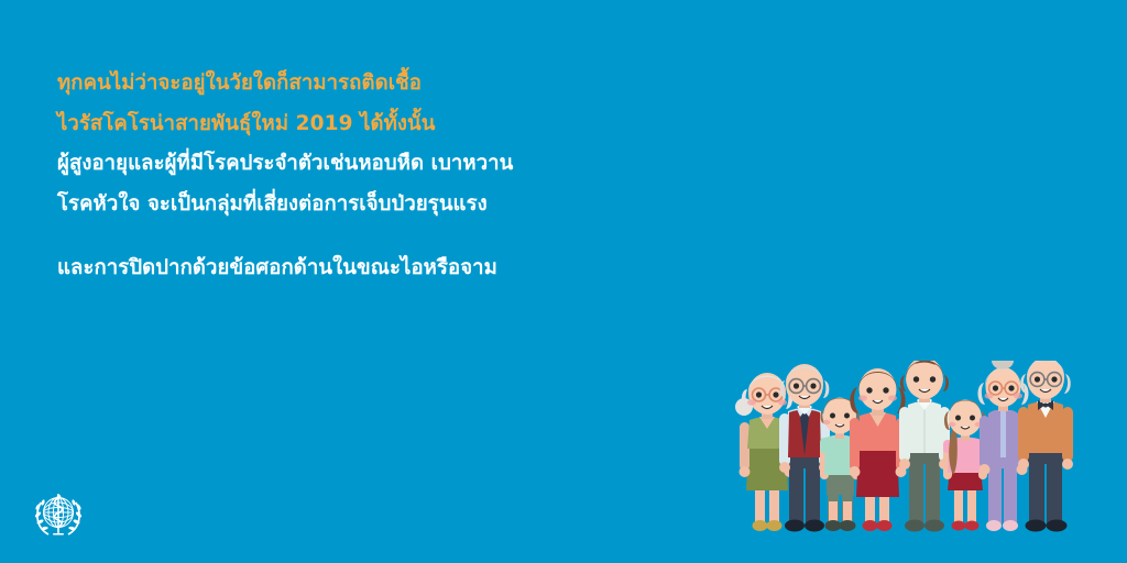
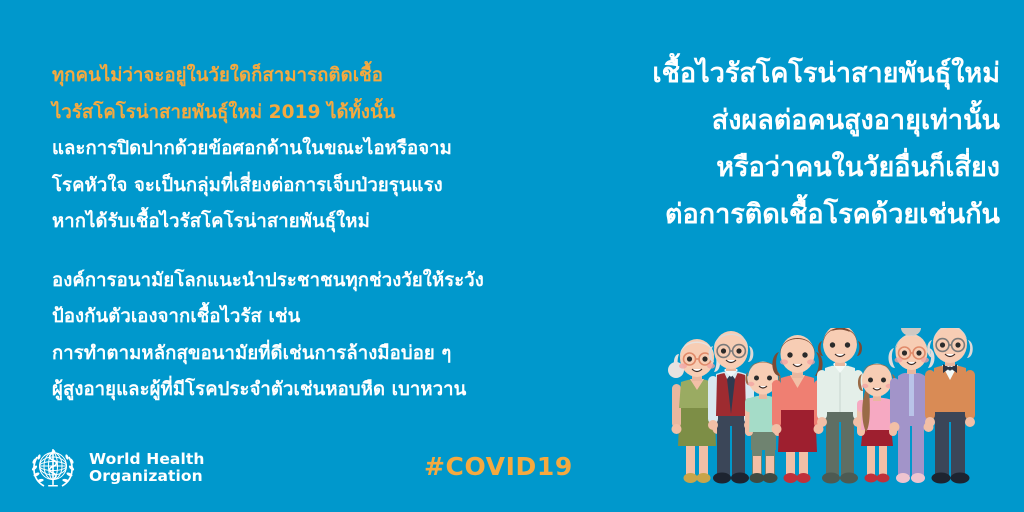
  ทุกคนไม่ว่าจะอยู่ในวัยใดก็สามารถติดเชื้อ
  ไวรัสโคโรน่าสายพันธุ์ใหม่ 2019 ได้ทั้งนั้น
- ผู้สูงอายุและผู้ที่มีโรคประจำตัวเช่นหอบหืด เบาหวาน
+ และการปิดปากด้วยข้อศอกด้านในขณะไอหรือจาม
  โรคหัวใจ จะเป็นกลุ่มที่เสี่ยงต่อการเจ็บป่วยรุนแรง
+ หากได้รับเชื้อไวรัสโคโรน่าสายพันธุ์ใหม่
+ องค์การอนามัยโลกแนะนำประชาชนทุกช่วงวัยให้ระวัง
+ ป้องกันตัวเองจากเชื้อไวรัส เช่น
+ การทำตามหลักสุขอนามัยที่ดีเช่นการล้างมือบ่อย ๆ
- และการปิดปากด้วยข้อศอกด้านในขณะไอหรือจาม
+ ผู้สูงอายุและผู้ที่มีโรคประจำตัวเช่นหอบหืด เบาหวาน
+ เชื้อไวรัสโคโรน่าสายพันธุ์ใหม่
+ ส่งผลต่อคนสูงอายุเท่านั้น
+ หรือว่าคนในวัยอื่นก็เสี่ยง
+ ต่อการติดเชื้อโรคด้วยเช่นกัน
+ World Health
+ Organization
+ #COVID19
